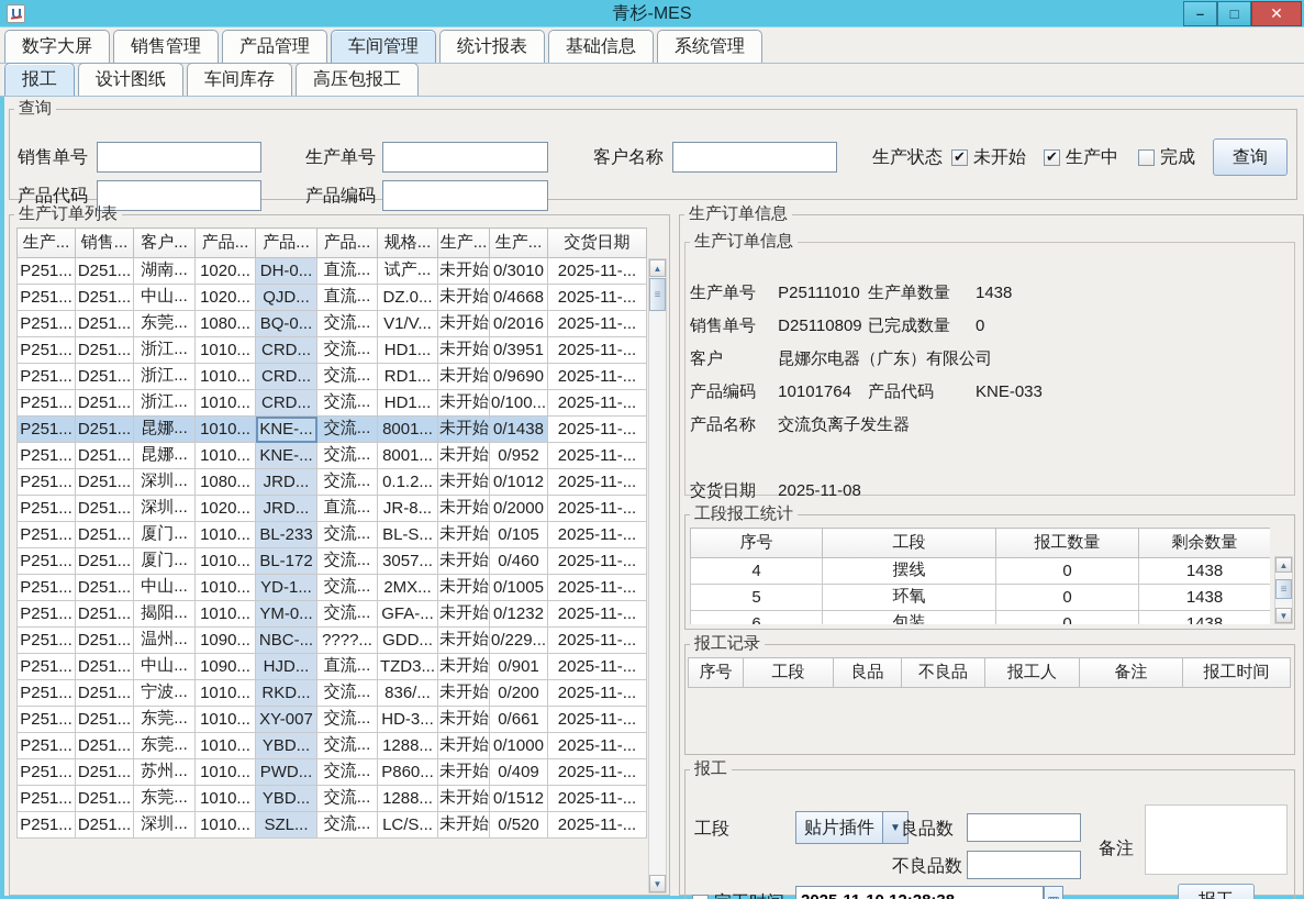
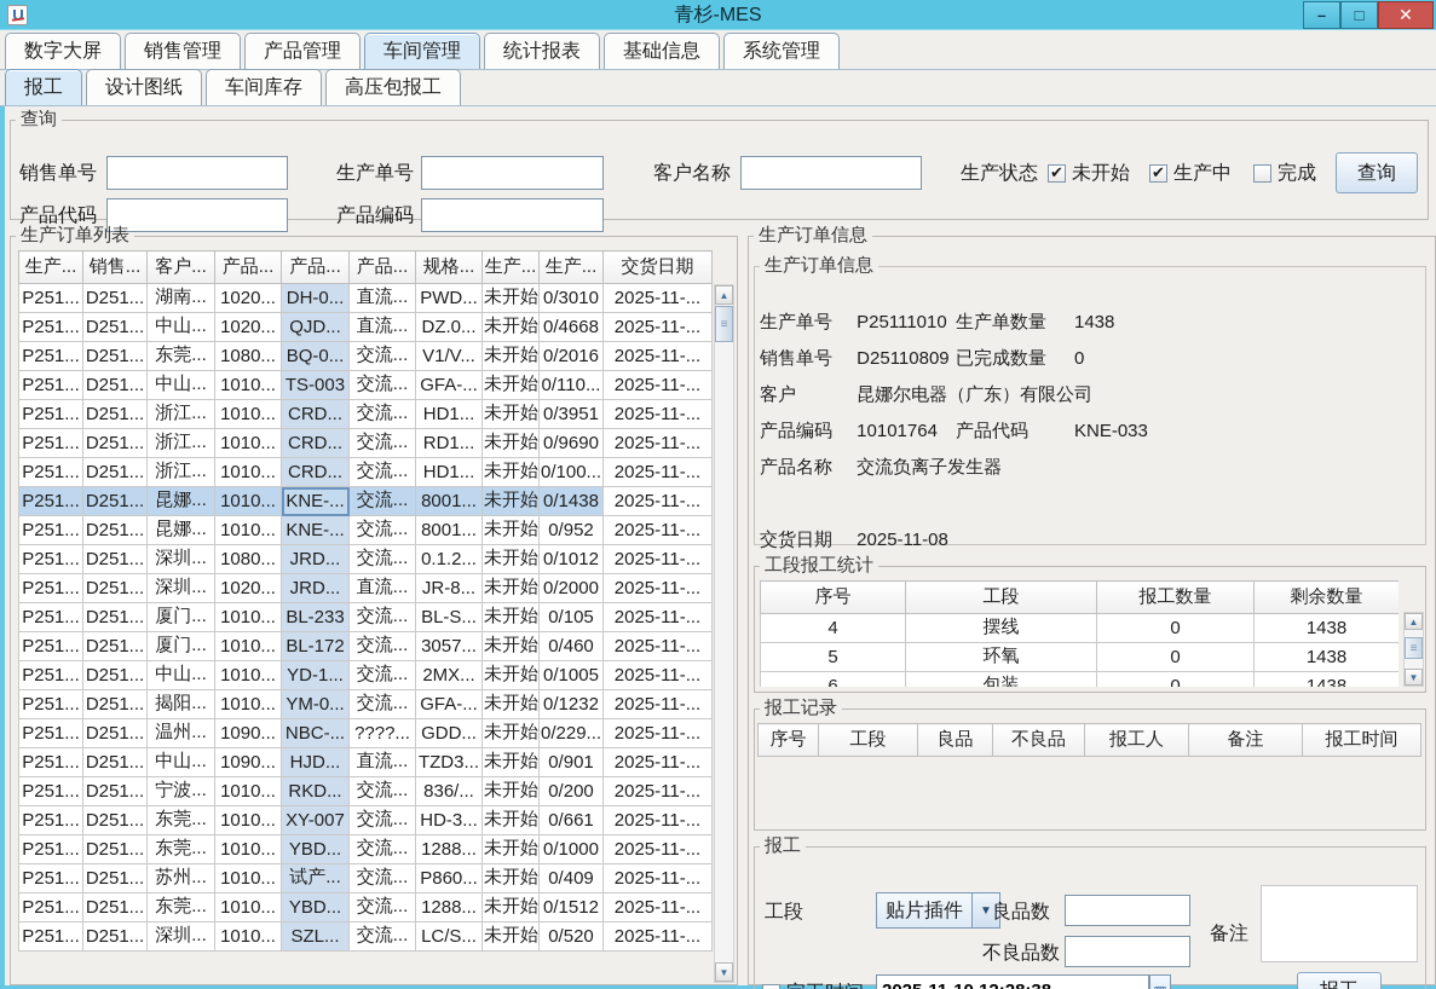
  青杉-MES
  –
  □
  ✕
  数字大屏
  销售管理
  产品管理
  车间管理
  统计报表
  基础信息
  系统管理
  报工
  设计图纸
  车间库存
  高压包报工
  查询
  销售单号
  生产单号
  客户名称
  生产状态
  未开始
  生产中
  完成
  查询
  产品代码
  产品编码
  生产订单列表
  生产...	销售...	客户...	产品...	产品...	产品...	规格...	生产...	生产...	交货日期
- P251...	D251...	湖南...	1020...	DH-0...	直流...	试产...	未开始	0/3010	2025-11-...
+ P251...	D251...	湖南...	1020...	DH-0...	直流...	PWD...	未开始	0/3010	2025-11-...
  P251...	D251...	中山...	1020...	QJD...	直流...	DZ.0...	未开始	0/4668	2025-11-...
  P251...	D251...	东莞...	1080...	BQ-0...	交流...	V1/V...	未开始	0/2016	2025-11-...
+ P251...	D251...	中山...	1010...	TS-003	交流...	GFA-...	未开始	0/110...	2025-11-...
  P251...	D251...	浙江...	1010...	CRD...	交流...	HD1...	未开始	0/3951	2025-11-...
  P251...	D251...	浙江...	1010...	CRD...	交流...	RD1...	未开始	0/9690	2025-11-...
  P251...	D251...	浙江...	1010...	CRD...	交流...	HD1...	未开始	0/100...	2025-11-...
  P251...	D251...	昆娜...	1010...	KNE-...	交流...	8001...	未开始	0/1438	2025-11-...
  P251...	D251...	昆娜...	1010...	KNE-...	交流...	8001...	未开始	0/952	2025-11-...
  P251...	D251...	深圳...	1080...	JRD...	交流...	0.1.2...	未开始	0/1012	2025-11-...
  P251...	D251...	深圳...	1020...	JRD...	直流...	JR-8...	未开始	0/2000	2025-11-...
  P251...	D251...	厦门...	1010...	BL-233	交流...	BL-S...	未开始	0/105	2025-11-...
  P251...	D251...	厦门...	1010...	BL-172	交流...	3057...	未开始	0/460	2025-11-...
  P251...	D251...	中山...	1010...	YD-1...	交流...	2MX...	未开始	0/1005	2025-11-...
  P251...	D251...	揭阳...	1010...	YM-0...	交流...	GFA-...	未开始	0/1232	2025-11-...
  P251...	D251...	温州...	1090...	NBC-...	????...	GDD...	未开始	0/229...	2025-11-...
  P251...	D251...	中山...	1090...	HJD...	直流...	TZD3...	未开始	0/901	2025-11-...
  P251...	D251...	宁波...	1010...	RKD...	交流...	836/...	未开始	0/200	2025-11-...
  P251...	D251...	东莞...	1010...	XY-007	交流...	HD-3...	未开始	0/661	2025-11-...
  P251...	D251...	东莞...	1010...	YBD...	交流...	1288...	未开始	0/1000	2025-11-...
- P251...	D251...	苏州...	1010...	PWD...	交流...	P860...	未开始	0/409	2025-11-...
+ P251...	D251...	苏州...	1010...	试产...	交流...	P860...	未开始	0/409	2025-11-...
  P251...	D251...	东莞...	1010...	YBD...	交流...	1288...	未开始	0/1512	2025-11-...
  P251...	D251...	深圳...	1010...	SZL...	交流...	LC/S...	未开始	0/520	2025-11-...
  ▲
  ≡
  ▼
  生产订单信息
  生产订单信息
  生产单号 P25111010
  生产单数量
  1438
  销售单号 D25110809
  已完成数量
  0
  客户 昆娜尔电器（广东）有限公司
  产品编码 10101764
  产品代码
  KNE-033
  产品名称 交流负离子发生器
  交货日期 2025-11-08
  工段报工统计
  序号	工段	报工数量	剩余数量
  4	摆线	0	1438
  5	环氧	0	1438
  6	包装	0	1438
  ▲
  ≡
  ▼
  报工记录
  序号	工段	良品	不良品	报工人	备注	报工时间
  报工
  工段
  贴片插件
  ▼
  良品数
  不良品数
  备注
